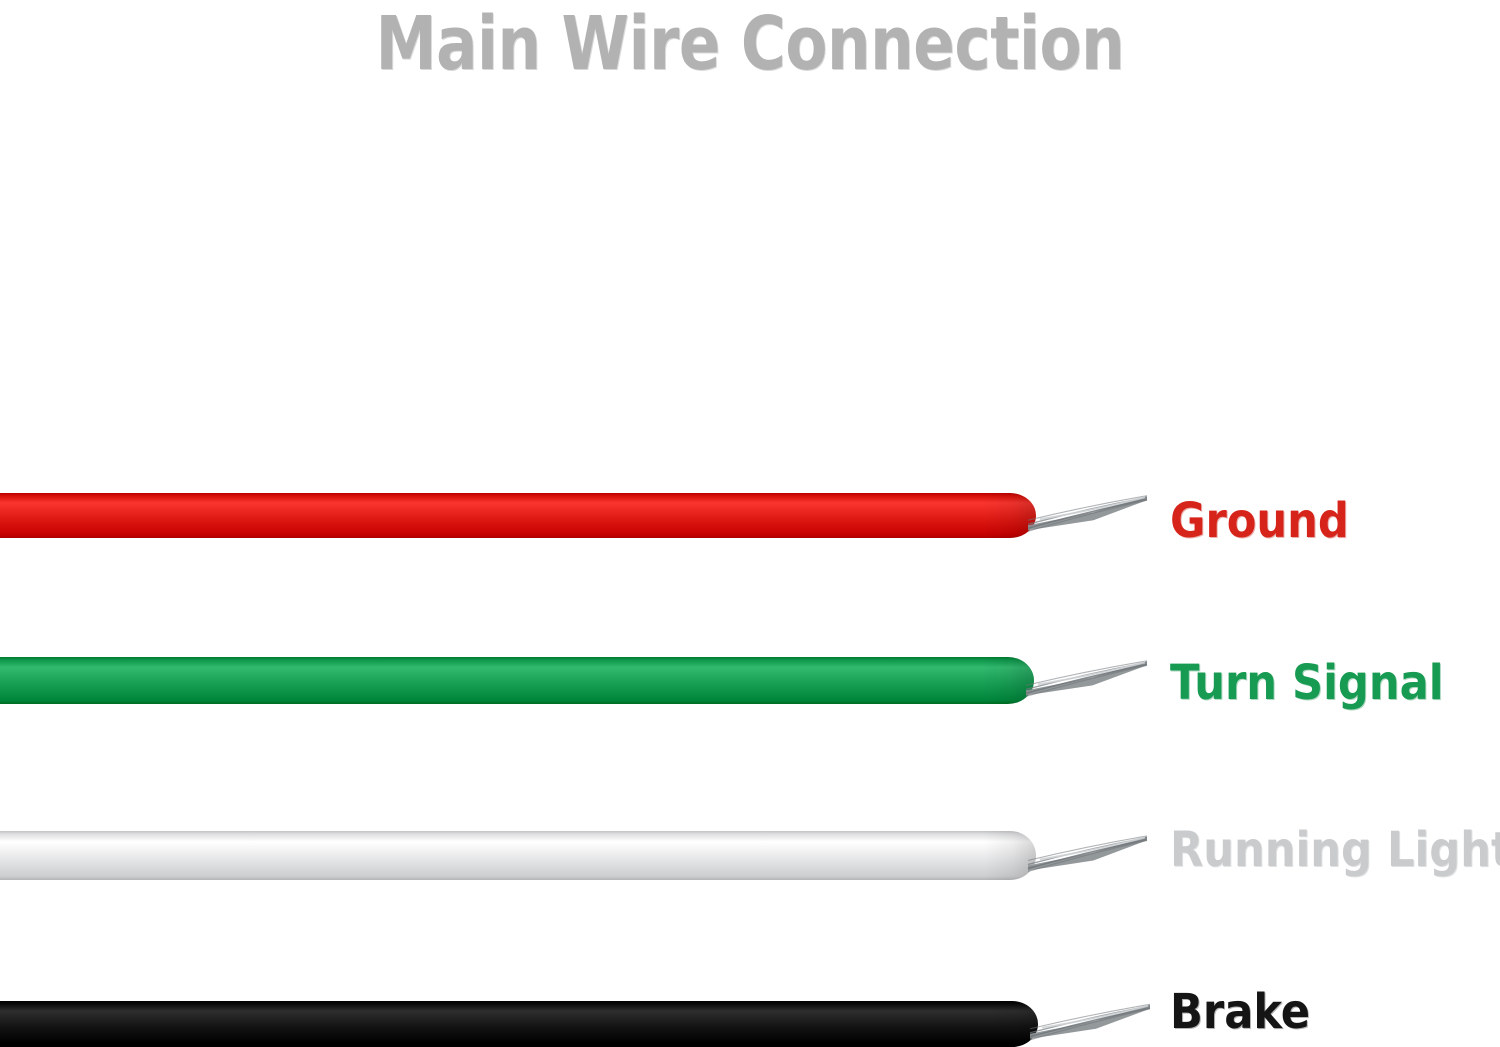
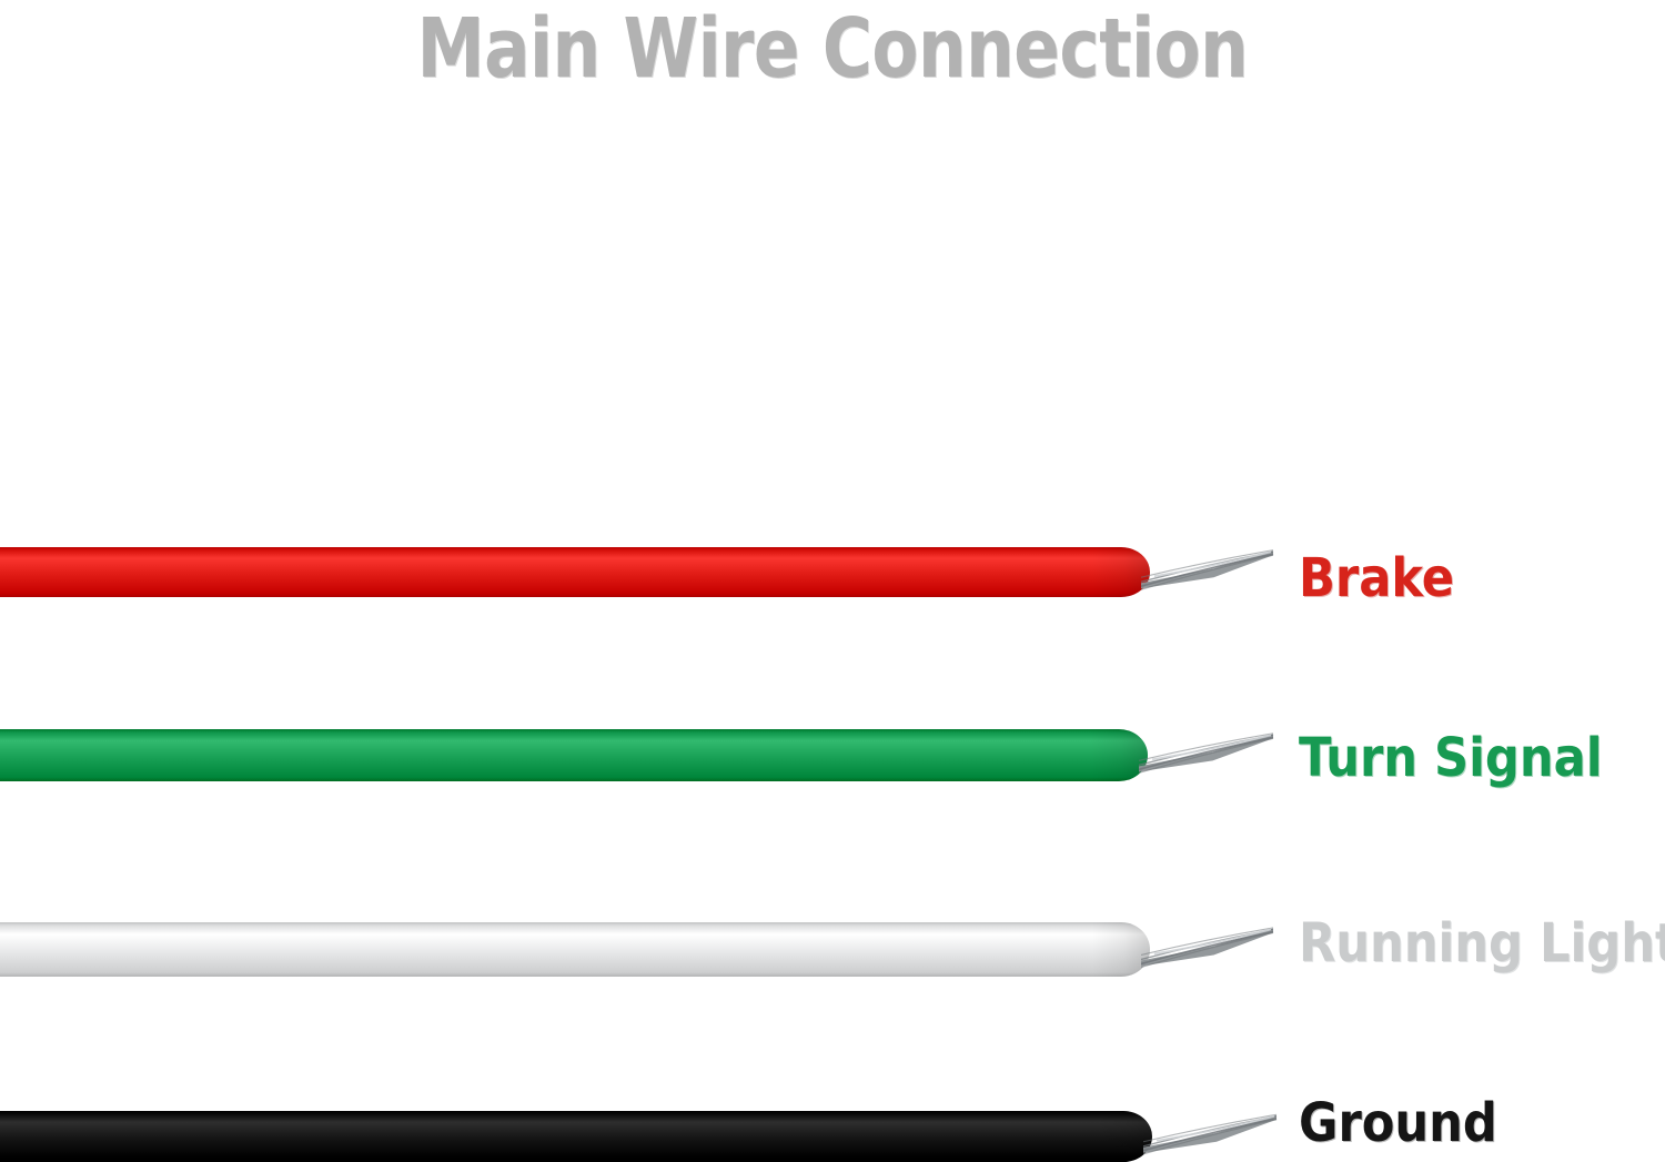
  Main Wire Connection
- Ground
+ Brake
  Turn Signal
  Running Ligh
- Brake
+ Ground
